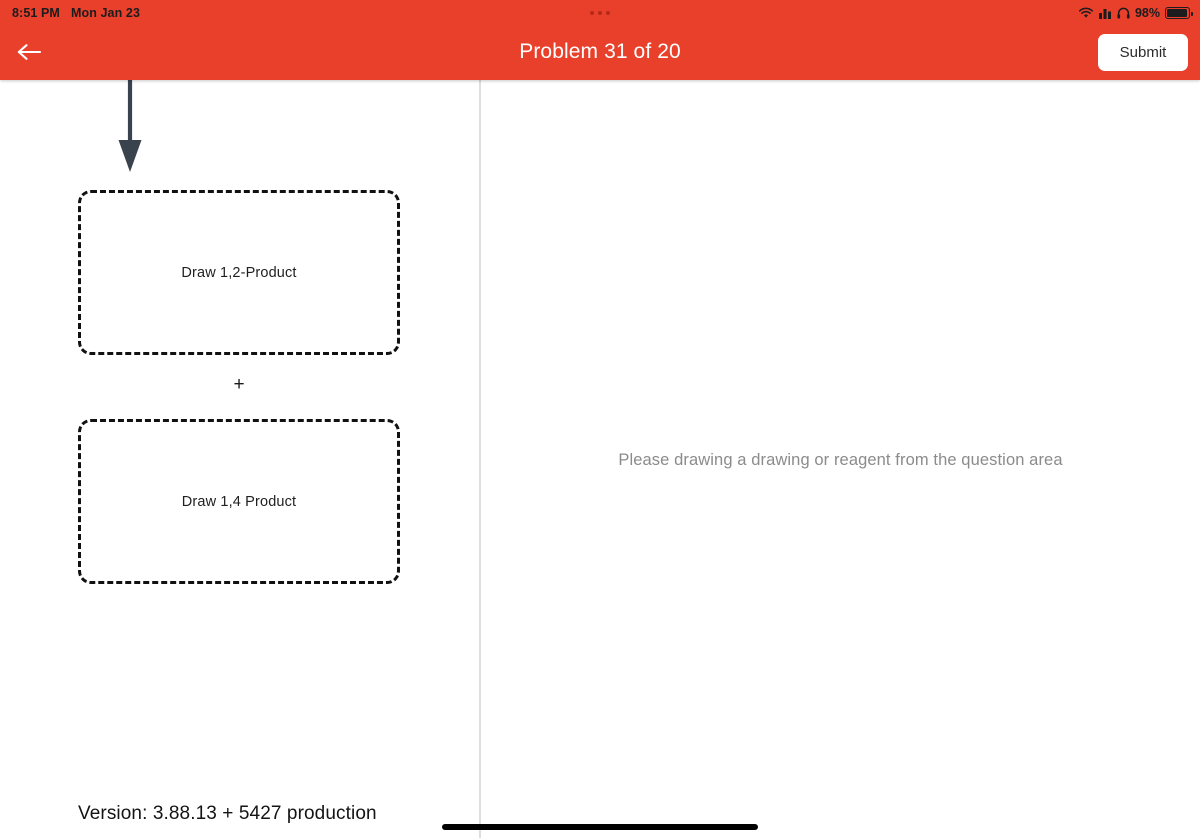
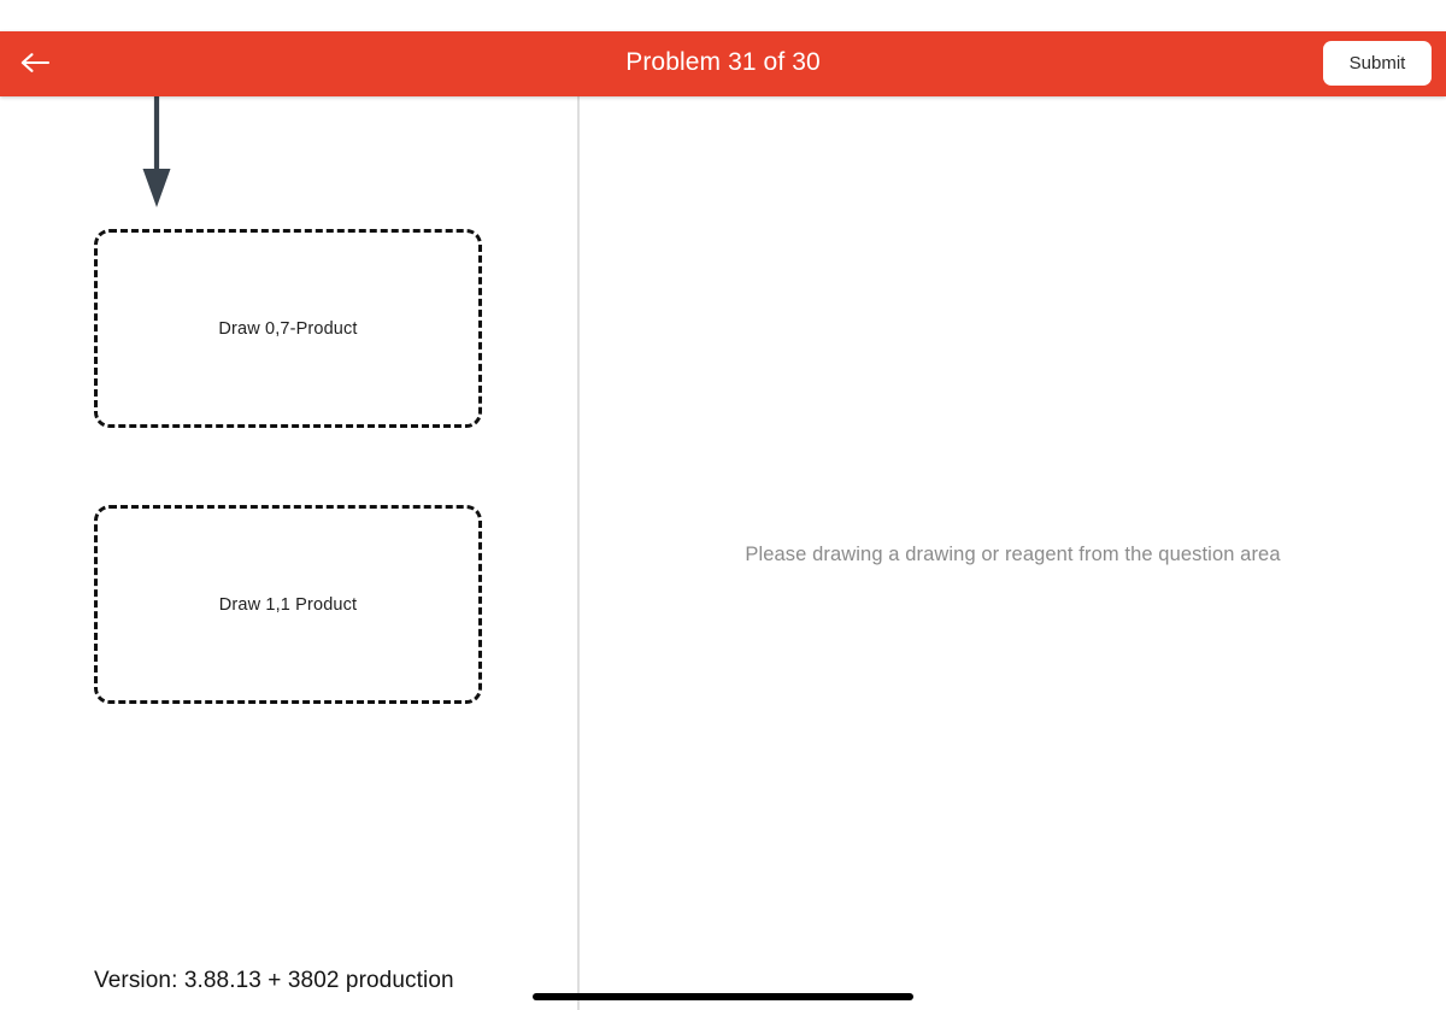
- 8:51 PM
- Mon Jan 23
- 98%
- Problem 31 of 20
+ Problem 31 of 30
  Submit
- Draw 1,2-Product
+ Draw 0,7-Product
- +
- Draw 1,4 Product
+ Draw 1,1 Product
- Version: 3.88.13 + 5427 production
+ Version: 3.88.13 + 3802 production
  Please drawing a drawing or reagent from the question area
